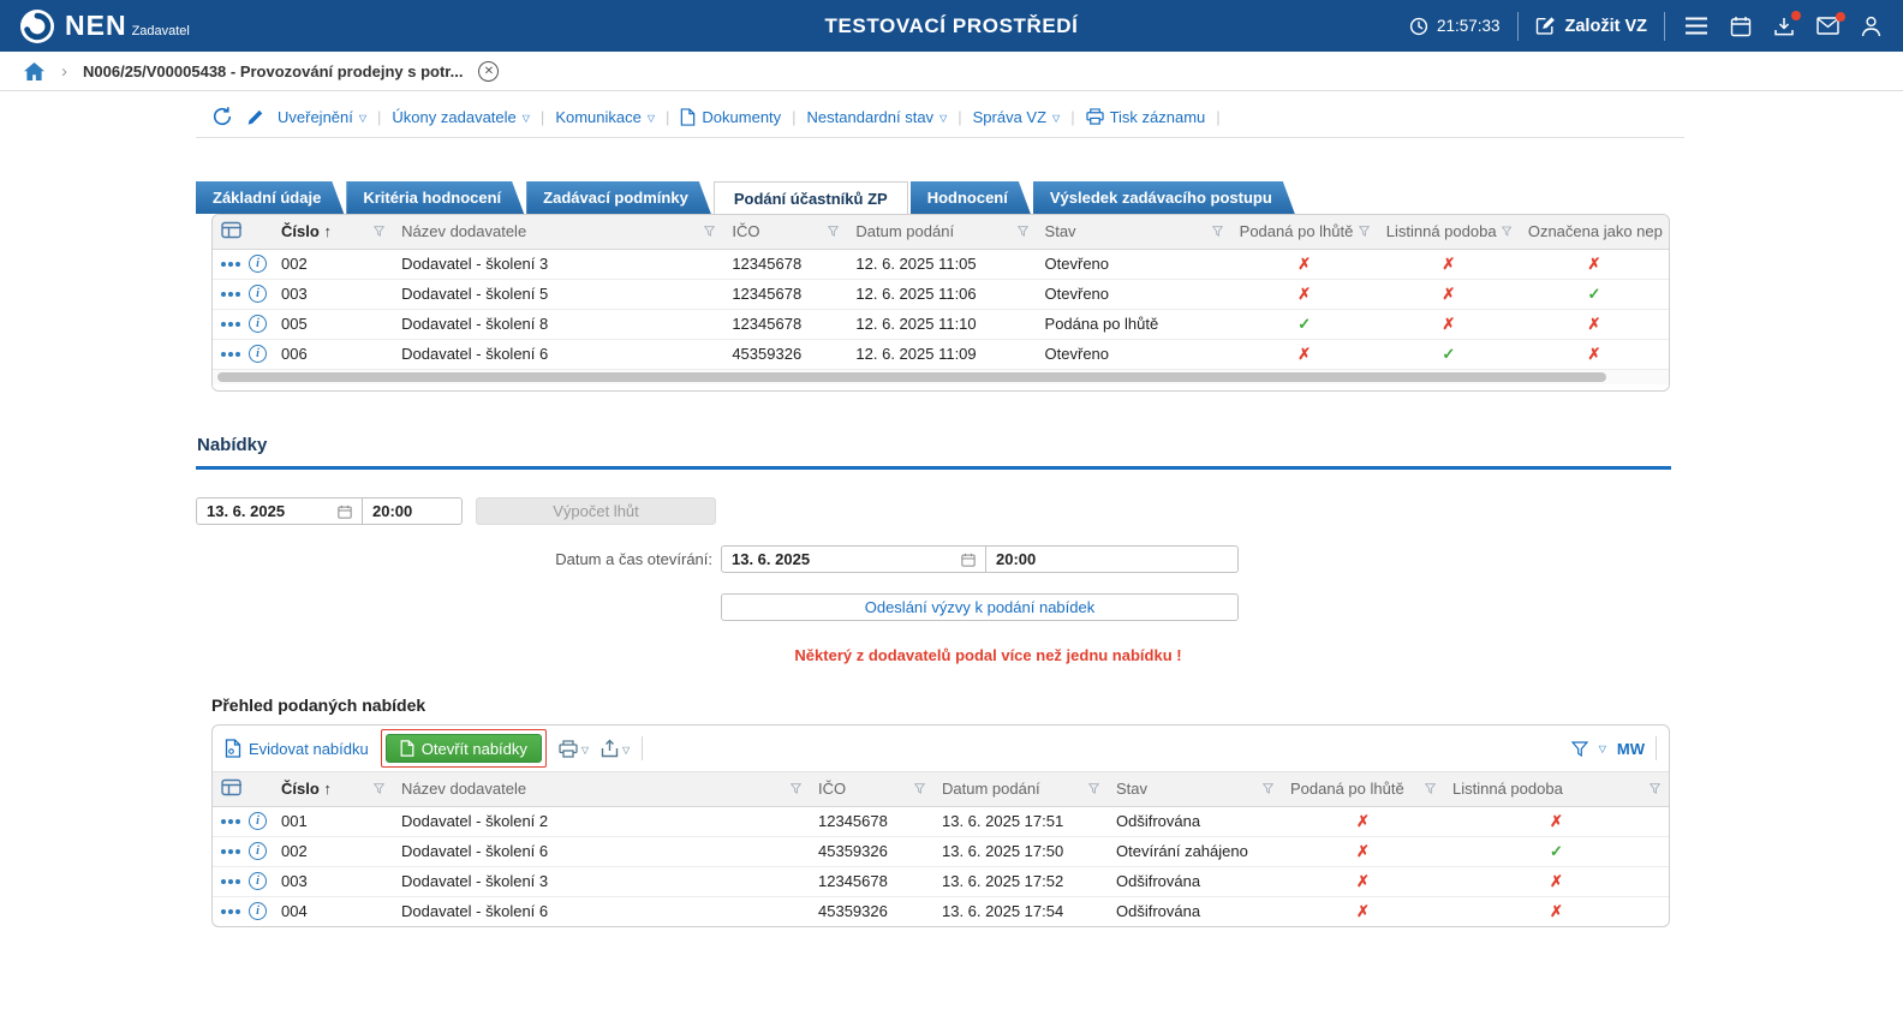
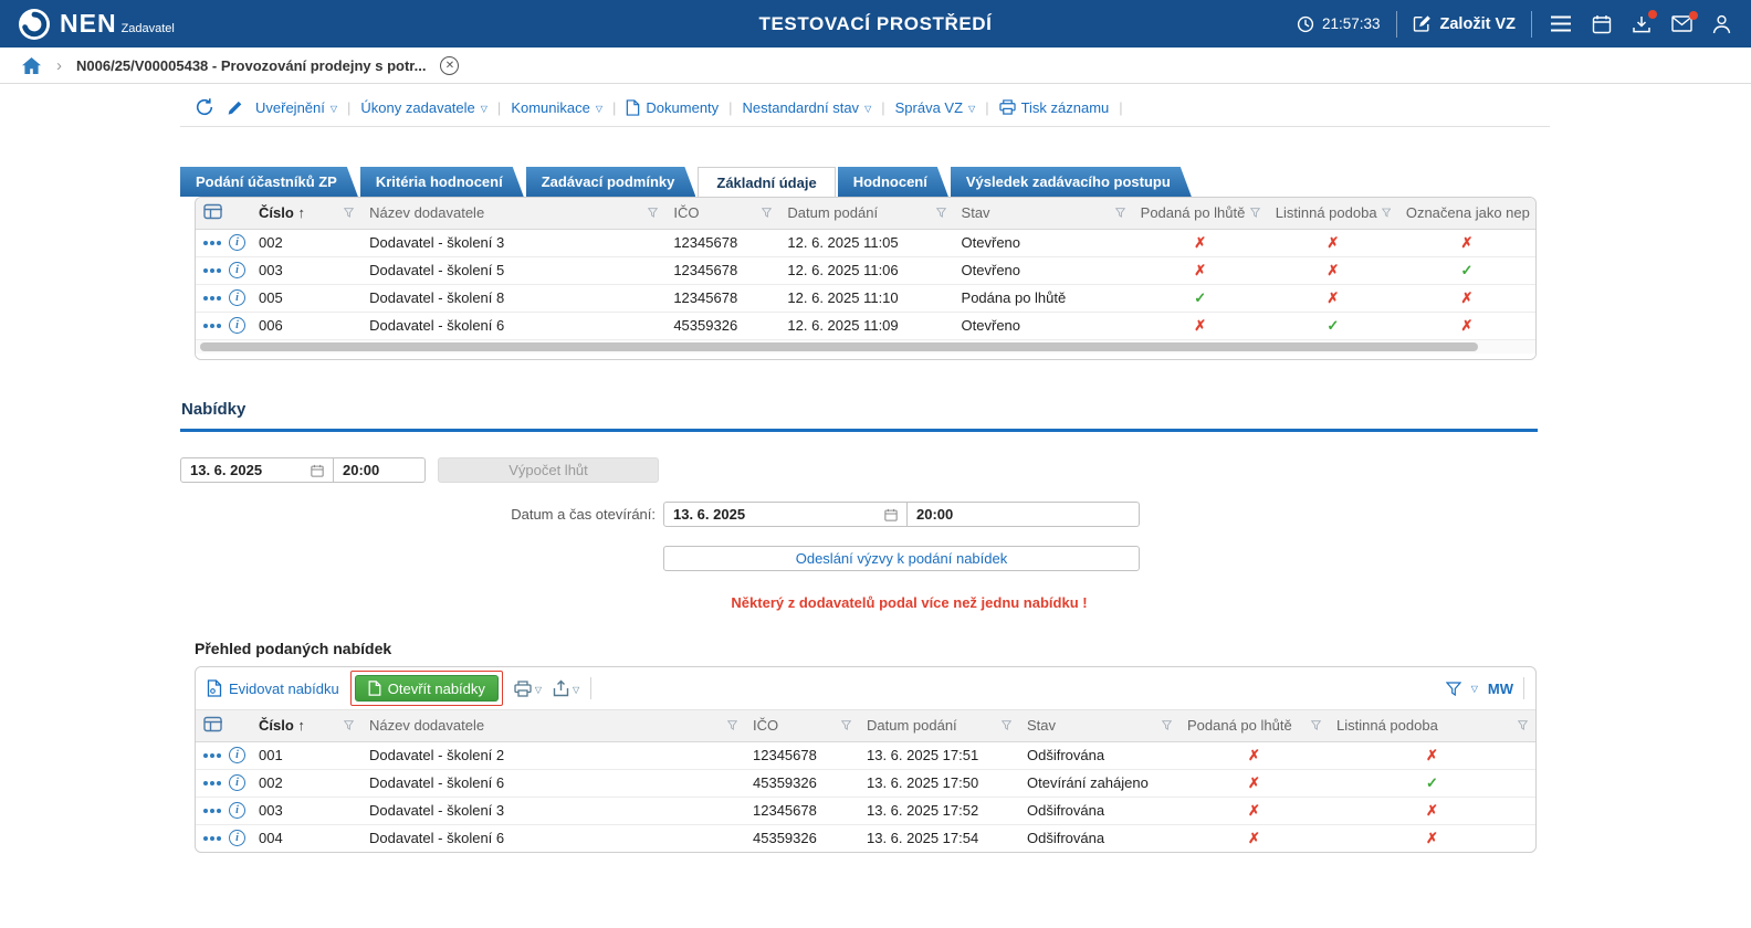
  NEN
  Zadavatel
  TESTOVACÍ PROSTŘEDÍ
  21:57:33
  Založit VZ
  ›
  N006/25/V00005438 - Provozování prodejny s potr...
  ✕
  Uveřejnění
  ▽
  |
  Úkony zadavatele
  ▽
  |
  Komunikace
  ▽
  |
  Dokumenty
  |
  Nestandardní stav
  ▽
  |
  Správa VZ
  ▽
  |
  Tisk záznamu
  |
- Základní údaje
+ Podání účastníků ZP
  Kritéria hodnocení
  Zadávací podmínky
- Podání účastníků ZP
+ Základní údaje
  Hodnocení
  Výsledek zadávacího postupu
  	Číslo ↑	Název dodavatele	IČO	Datum podání	Stav	Podaná po lhůtě	Listinná podoba	Označena jako nep
  i	002	Dodavatel - školení 3	12345678	12. 6. 2025 11:05	Otevřeno	✗	✗	✗
  i	003	Dodavatel - školení 5	12345678	12. 6. 2025 11:06	Otevřeno	✗	✗	✓
  i	005	Dodavatel - školení 8	12345678	12. 6. 2025 11:10	Podána po lhůtě	✓	✗	✗
  i	006	Dodavatel - školení 6	45359326	12. 6. 2025 11:09	Otevřeno	✗	✓	✗
  Nabídky
  13. 6. 2025
  20:00
  Výpočet lhůt
  Datum a čas otevírání:
  13. 6. 2025
  20:00
  Odeslání výzvy k podání nabídek
  Některý z dodavatelů podal více než jednu nabídku !
  Přehled podaných nabídek
  Evidovat nabídku
  Otevřít nabídky
  ▽
  ▽
  ▽
  MW
  	Číslo ↑	Název dodavatele	IČO	Datum podání	Stav	Podaná po lhůtě	Listinná podoba
  i	001	Dodavatel - školení 2	12345678	13. 6. 2025 17:51	Odšifrována	✗	✗
  i	002	Dodavatel - školení 6	45359326	13. 6. 2025 17:50	Otevírání zahájeno	✗	✓
  i	003	Dodavatel - školení 3	12345678	13. 6. 2025 17:52	Odšifrována	✗	✗
  i	004	Dodavatel - školení 6	45359326	13. 6. 2025 17:54	Odšifrována	✗	✗
